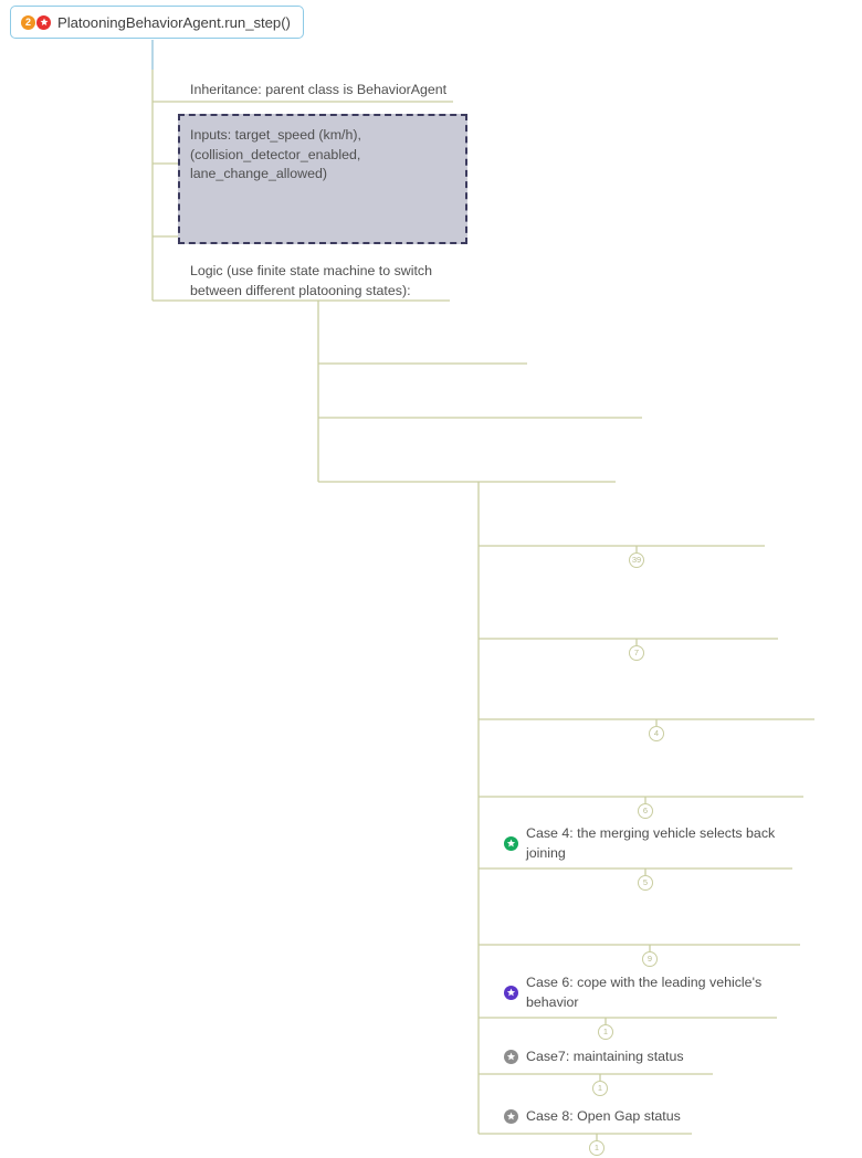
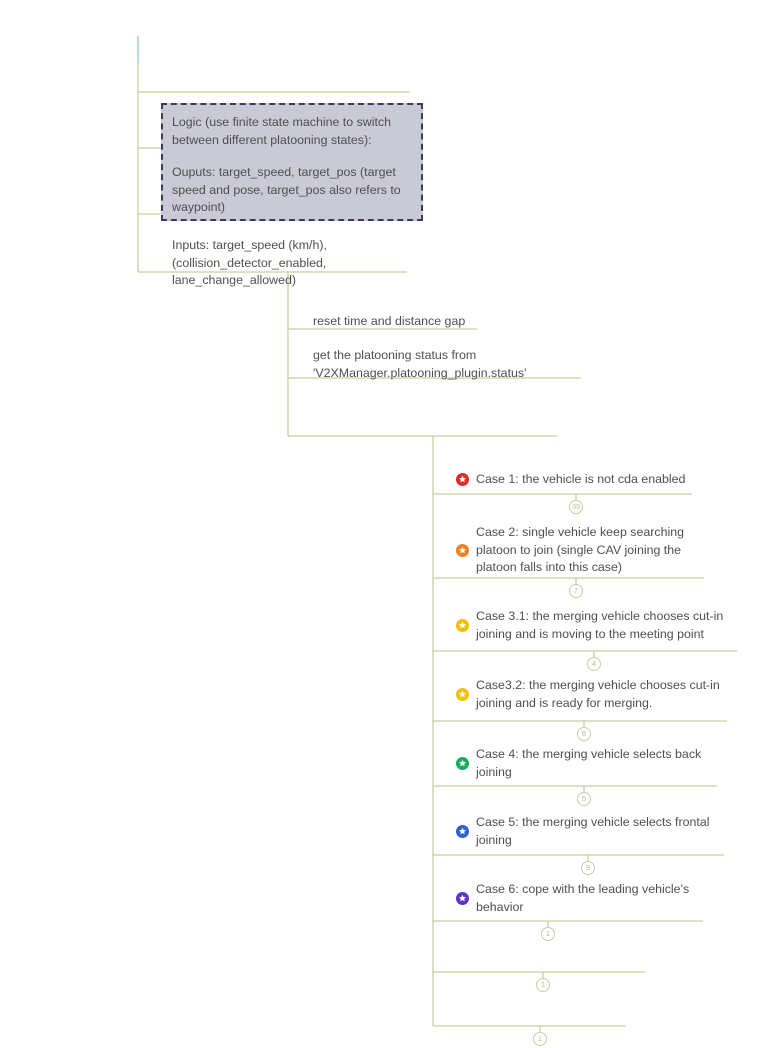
- 2
- PlatooningBehaviorAgent.run_step()
- Inheritance: parent class is BehaviorAgent
- Inputs: target_speed (km/h), (collision_detector_enabled, lane_change_allowed)
+ Logic (use finite state machine to switch between different platooning states):
+ Ouputs: target_speed, target_pos (target speed and pose, target_pos also refers to waypoint)
- Logic (use finite state machine to switch between different platooning states):
+ Inputs: target_speed (km/h), (collision_detector_enabled, lane_change_allowed)
+ reset time and distance gap
+ get the platooning status from 'V2XManager.platooning_plugin.status'
+ Case 1: the vehicle is not cda enabled
+ Case 2: single vehicle keep searching platoon to join (single CAV joining the platoon falls into this case)
+ Case 3.1: the merging vehicle chooses cut-in joining and is moving to the meeting point
+ Case3.2: the merging vehicle chooses cut-in joining and is ready for merging.
  Case 4: the merging vehicle selects back joining
+ Case 5: the merging vehicle selects frontal joining
  Case 6: cope with the leading vehicle's behavior
- Case7: maintaining status
- Case 8: Open Gap status
  39
  7
  4
  6
  5
  9
  1
  1
  1
